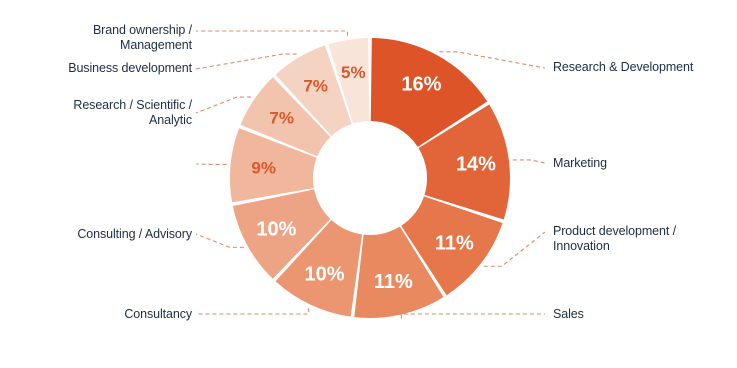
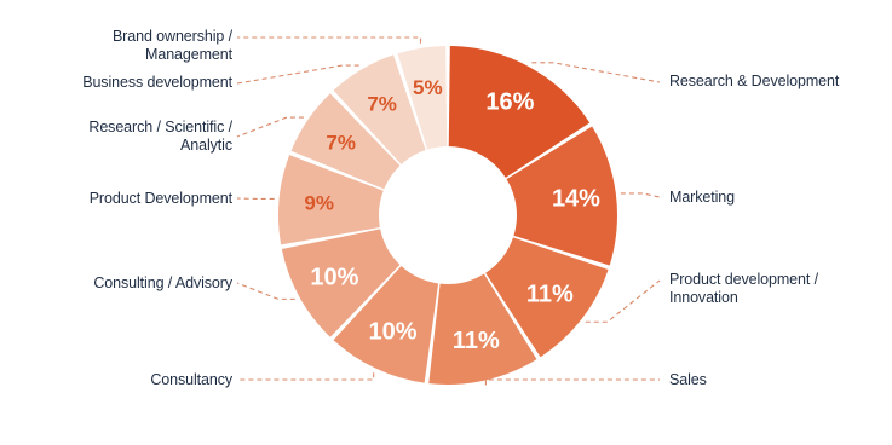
  16%
  14%
  11%
  11%
  10%
  10%
  9%
  7%
  7%
  5%
  Research & Development
  Marketing
  Product development /
  Innovation
  Sales
  Brand ownership /
  Management
  Business development
  Research / Scientific /
  Analytic
+ Product Development
  Consulting / Advisory
  Consultancy
